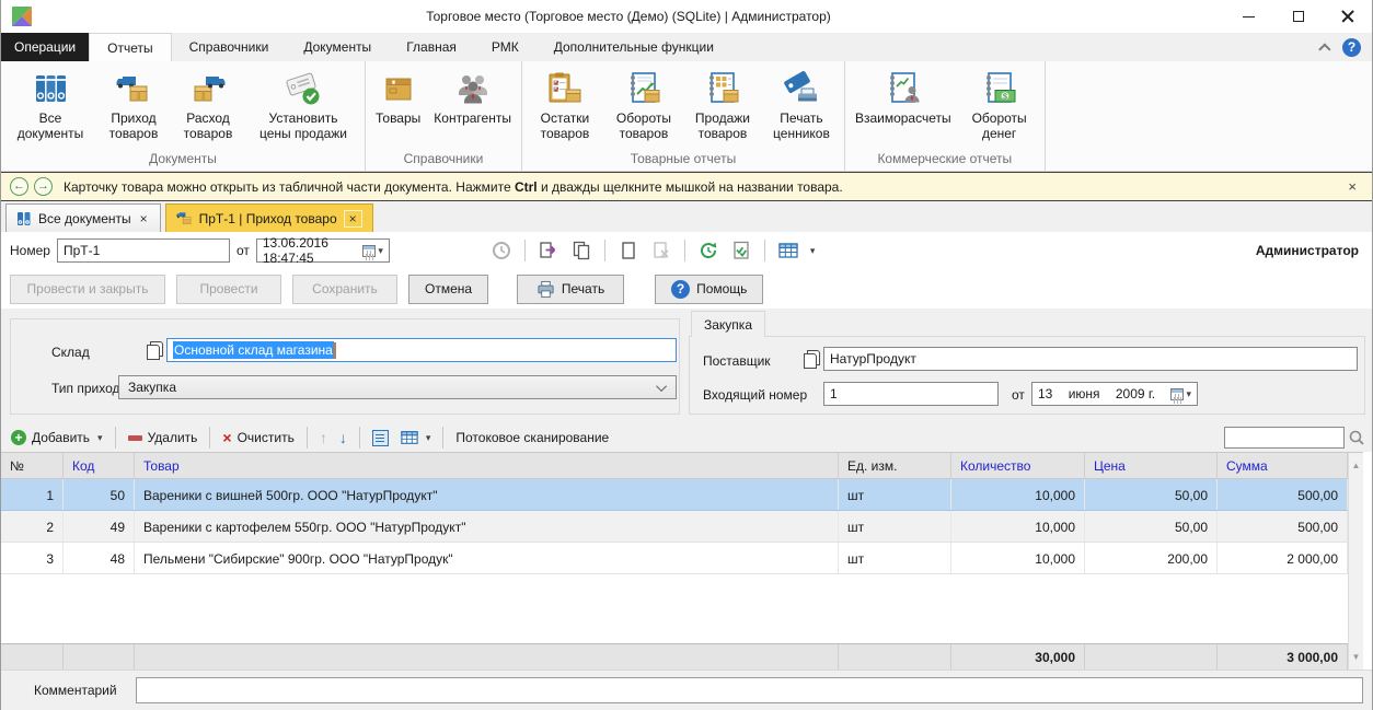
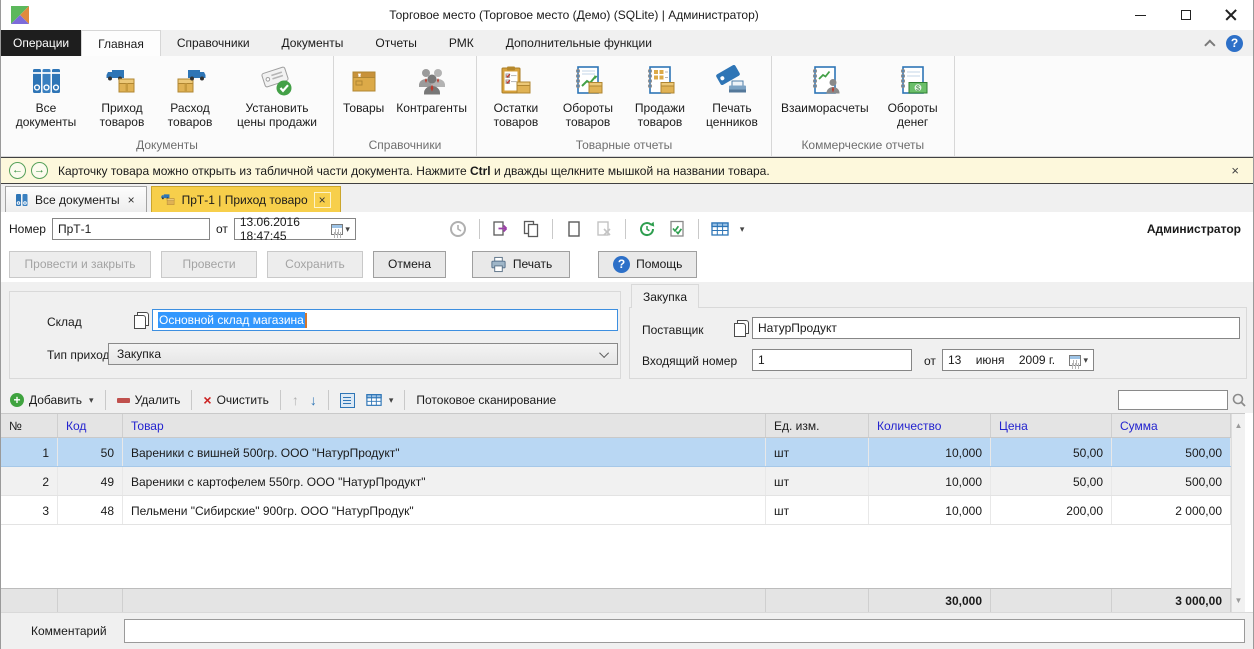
  Торговое место (Торговое место (Демо) (SQLite) | Администратор)
  Операции
- Отчеты
+ Главная
  Справочники
  Документы
- Главная
+ Отчеты
  РМК
  Дополнительные функции
  ?
  Все документы
  Приход товаров
  Расход товаров
  Установить цены продажи
  Документы
  Товары
  Контрагенты
  Справочники
  Остатки товаров
  Обороты товаров
  Продажи товаров
  Печать ценников
  Товарные отчеты
  Взаиморасчеты
  Обороты денег
  Коммерческие отчеты
  ←
  →
  Карточку товара можно открыть из табличной части документа. Нажмите Ctrl и дважды щелкните мышкой на названии товара.
  ×
  Все документы
  ×
  ПрТ-1 | Приход товаро
  ×
  Номер
  ПрТ-1
  от
  13.06.2016 18:47:45
  ▾
  ▾
  Администратор
  Провести и закрыть
  Провести
  Сохранить
  Отмена
  Печать
  ?
  Помощь
  Склад
  Основной склад магазина
  Тип приход
  Закупка
  Закупка
  Поставщик
  НатурПродукт
  Входящий номер
  1
  от
  13
  июня
  2009 г.
  ▾
  +
  Добавить
  ▾
  Удалить
  ×
  Очистить
  ↑
  ↓
  ▾
  Потоковое сканирование
  №
  Код
  Товар
  Ед. изм.
  Количество
  Цена
  Сумма
  1
  50
  Вареники с вишней 500гр. ООО "НатурПродукт"
  шт
  10,000
  50,00
  500,00
  2
  49
  Вареники с картофелем 550гр. ООО "НатурПродукт"
  шт
  10,000
  50,00
  500,00
  3
  48
  Пельмени "Сибирские" 900гр. ООО "НатурПродук"
  шт
  10,000
  200,00
  2 000,00
  30,000
  3 000,00
  ▲
  ▼
  Комментарий
